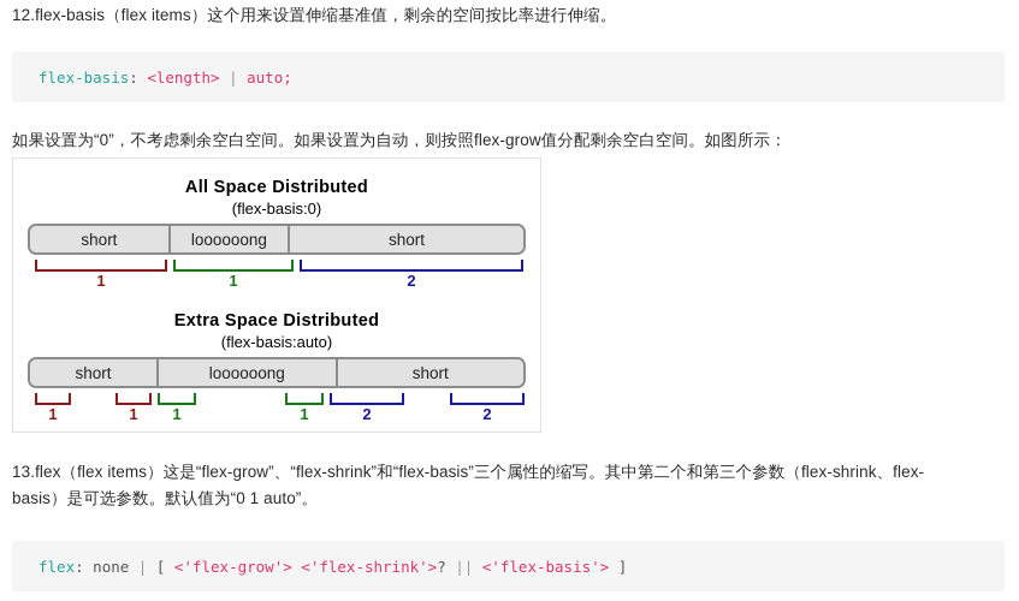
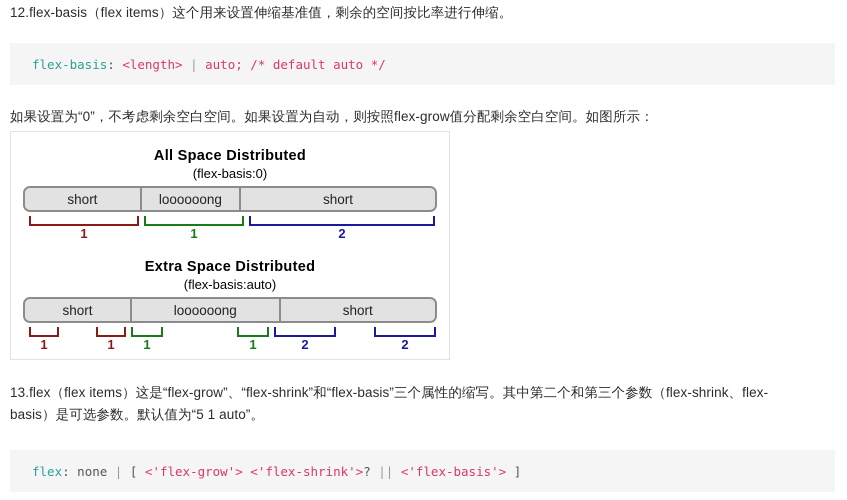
  12.flex-basis（flex items）这个用来设置伸缩基准值，剩余的空间按比率进行伸缩。
  flex-basis
  :
  <length>
  |
  auto;
+ /* default auto */
  如果设置为“0”，不考虑剩余空白空间。如果设置为自动，则按照flex-grow值分配剩余空白空间。如图所示：
  All Space Distributed
  (flex-basis:0)
  short
  loooooong
  short
  1
  1
  2
  Extra Space Distributed
  (flex-basis:auto)
  short
  loooooong
  short
  1
  1
  1
  1
  2
  2
- 13.flex（flex items）这是“flex-grow”、“flex-shrink”和“flex-basis”三个属性的缩写。其中第二个和第三个参数（flex-shrink、flex-basis）是可选参数。默认值为“0 1 auto”。
+ 13.flex（flex items）这是“flex-grow”、“flex-shrink”和“flex-basis”三个属性的缩写。其中第二个和第三个参数（flex-shrink、flex-basis）是可选参数。默认值为“5 1 auto”。
  flex
  :
  none
  |
  [
  <'flex-grow'>
  <'flex-shrink'>
  ?
  ||
  <'flex-basis'>
  ]
